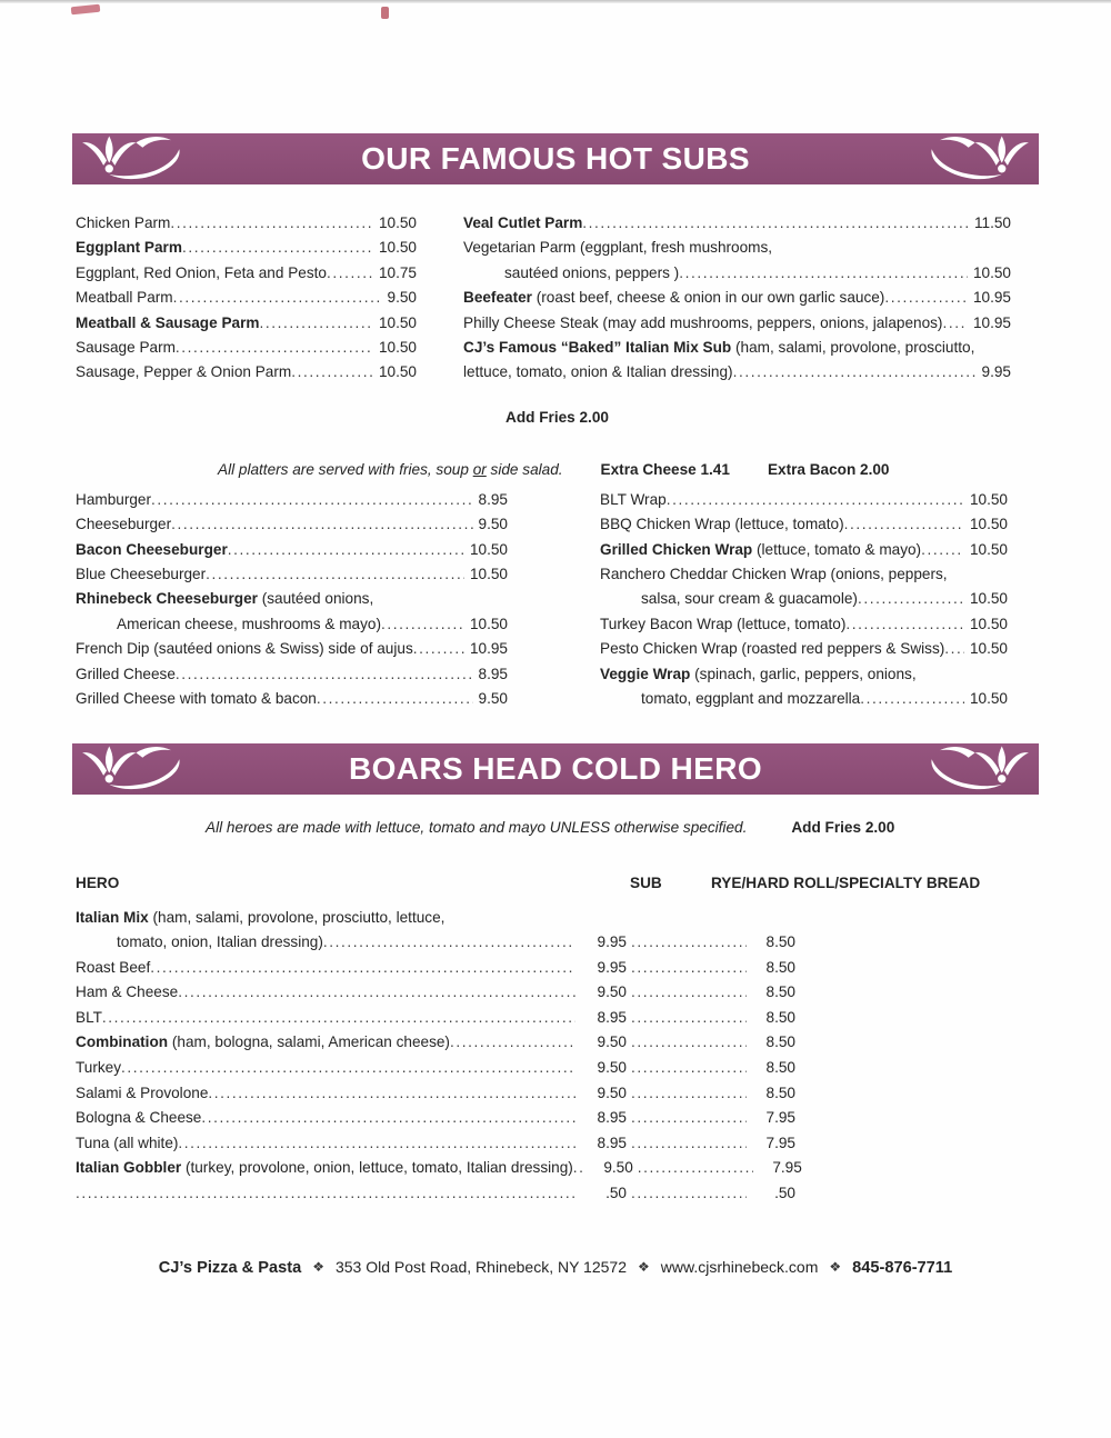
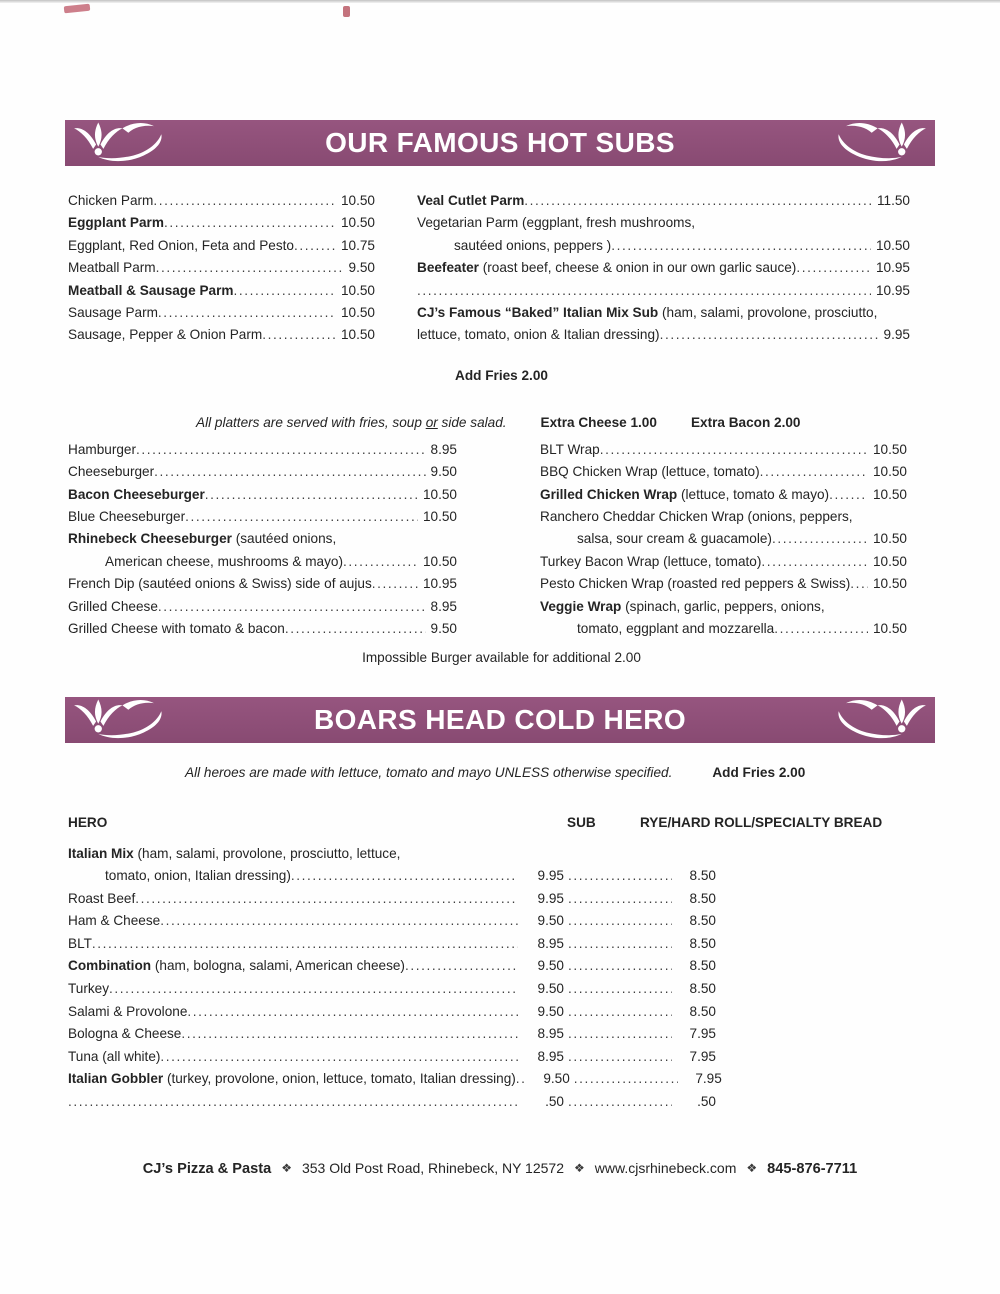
  OUR FAMOUS HOT SUBS
  Chicken Parm
  10.50
  Eggplant Parm
  10.50
  Eggplant, Red Onion, Feta and Pesto
  10.75
  Meatball Parm
  9.50
  Meatball & Sausage Parm
  10.50
  Sausage Parm
  10.50
  Sausage, Pepper & Onion Parm
  10.50
  Veal Cutlet Parm
  11.50
  Vegetarian Parm (eggplant, fresh mushrooms,
  sautéed onions, peppers )
  10.50
  Beefeater (roast beef, cheese & onion in our own garlic sauce)
  10.95
- Philly Cheese Steak (may add mushrooms, peppers, onions, jalapenos)
  10.95
  CJ’s Famous “Baked” Italian Mix Sub (ham, salami, provolone, prosciutto,
  lettuce, tomato, onion & Italian dressing)
  9.95
  Add Fries 2.00
  All platters are served with fries, soup or side salad.
- Extra Cheese 1.41
+ Extra Cheese 1.00
  Extra Bacon 2.00
  Hamburger
  8.95
  Cheeseburger
  9.50
  Bacon Cheeseburger
  10.50
  Blue Cheeseburger
  10.50
  Rhinebeck Cheeseburger (sautéed onions,
  American cheese, mushrooms & mayo)
  10.50
  French Dip (sautéed onions & Swiss) side of aujus
  10.95
  Grilled Cheese
  8.95
  Grilled Cheese with tomato & bacon
  9.50
  BLT Wrap
  10.50
  BBQ Chicken Wrap (lettuce, tomato)
  10.50
  Grilled Chicken Wrap (lettuce, tomato & mayo)
  10.50
  Ranchero Cheddar Chicken Wrap (onions, peppers,
  salsa, sour cream & guacamole)
  10.50
  Turkey Bacon Wrap (lettuce, tomato)
  10.50
  Pesto Chicken Wrap (roasted red peppers & Swiss)
  10.50
  Veggie Wrap (spinach, garlic, peppers, onions,
  tomato, eggplant and mozzarella
  10.50
+ Impossible Burger available for additional 2.00
  BOARS HEAD COLD HERO
  All heroes are made with lettuce, tomato and mayo UNLESS otherwise specified.
  Add Fries 2.00
  HERO
  SUB
  RYE/HARD ROLL/SPECIALTY BREAD
  Italian Mix (ham, salami, provolone, prosciutto, lettuce,
  tomato, onion, Italian dressing)
  9.95
  8.50
  Roast Beef
  9.95
  8.50
  Ham & Cheese
  9.50
  8.50
  BLT
  8.95
  8.50
  Combination (ham, bologna, salami, American cheese)
  9.50
  8.50
  Turkey
  9.50
  8.50
  Salami & Provolone
  9.50
  8.50
  Bologna & Cheese
  8.95
  7.95
  Tuna (all white)
  8.95
  7.95
  Italian Gobbler (turkey, provolone, onion, lettuce, tomato, Italian dressing)
  9.50
  7.95
  .50
  .50
  CJ’s Pizza & Pasta
  ❖
  353 Old Post Road, Rhinebeck, NY 12572
  ❖
  www.cjsrhinebeck.com
  ❖
  845-876-7711
